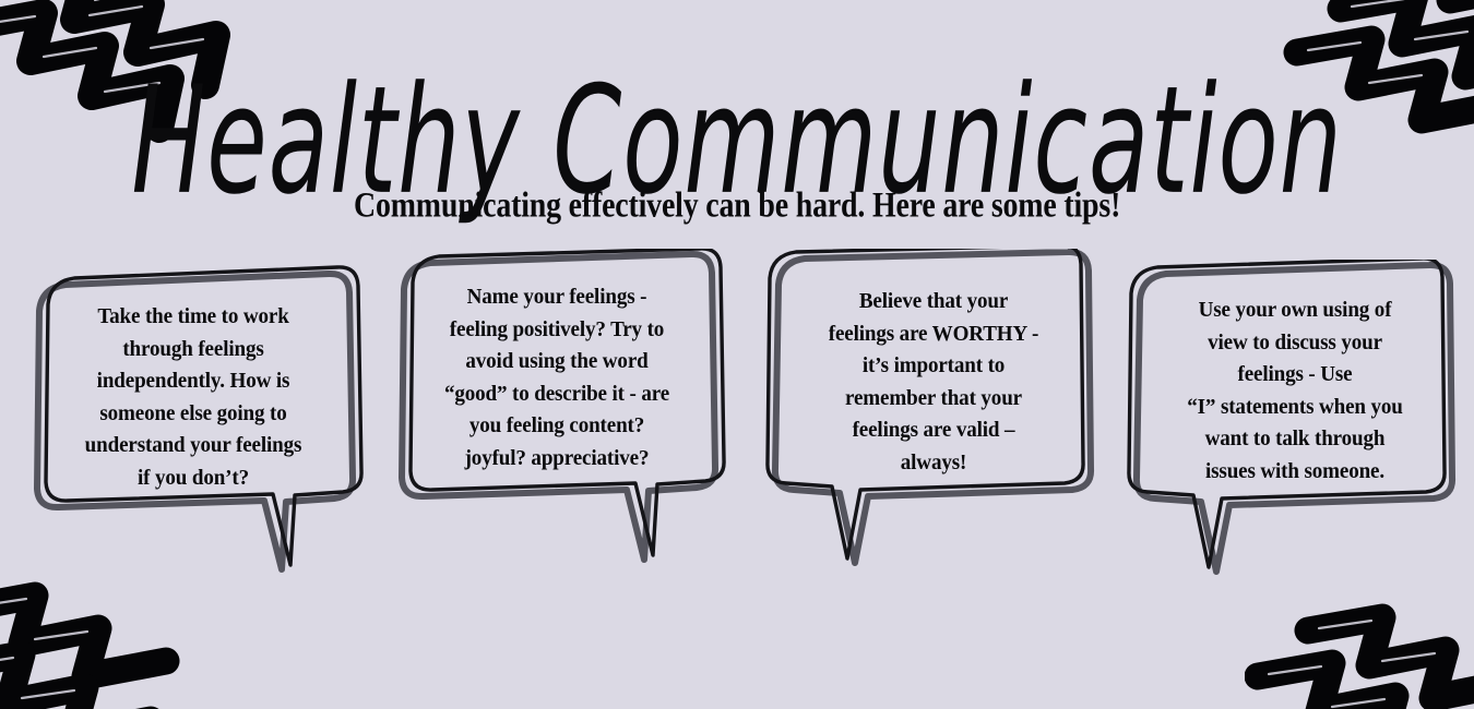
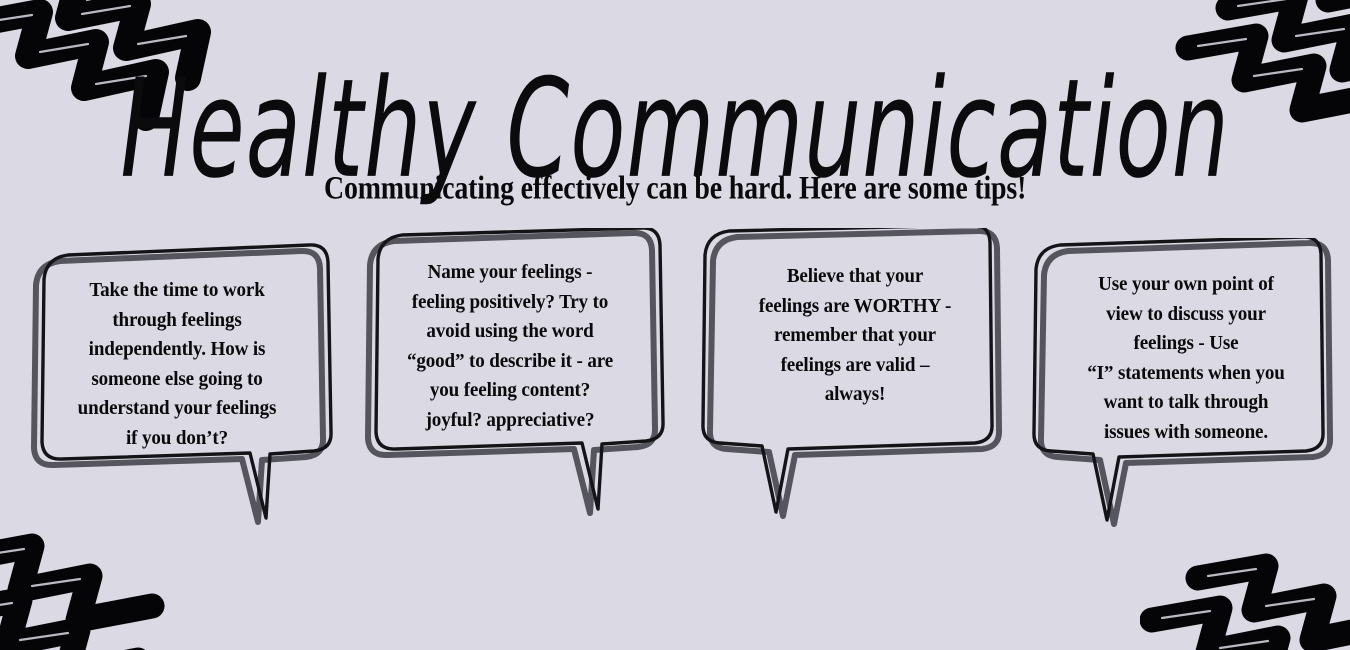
  Healthy Communication
  Communicating effectively can be hard. Here are some tips!
  Take the time to work
  through feelings
  independently. How is
  someone else going to
  understand your feelings
  if you don’t?
  Name your feelings -
  feeling positively? Try to
  avoid using the word
  “good” to describe it - are
  you feeling content?
  joyful? appreciative?
  Believe that your
  feelings are WORTHY -
- it’s important to
  remember that your
  feelings are valid –
  always!
- Use your own using of
+ Use your own point of
  view to discuss your
  feelings - Use
  “I” statements when you
  want to talk through
  issues with someone.
